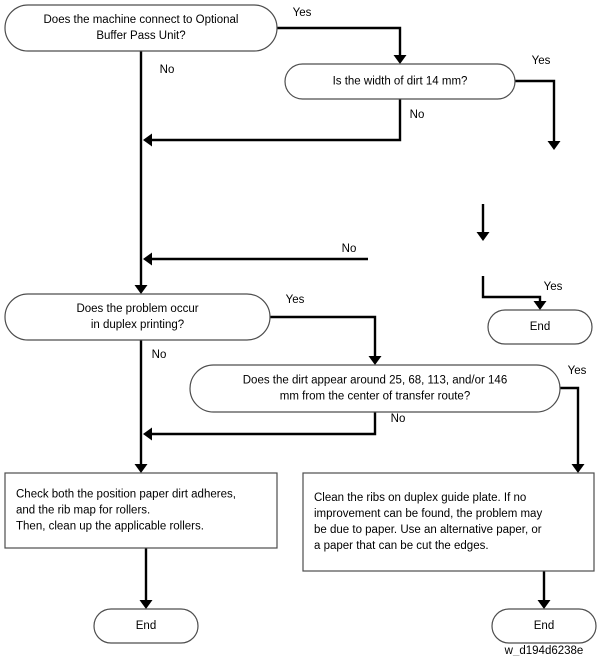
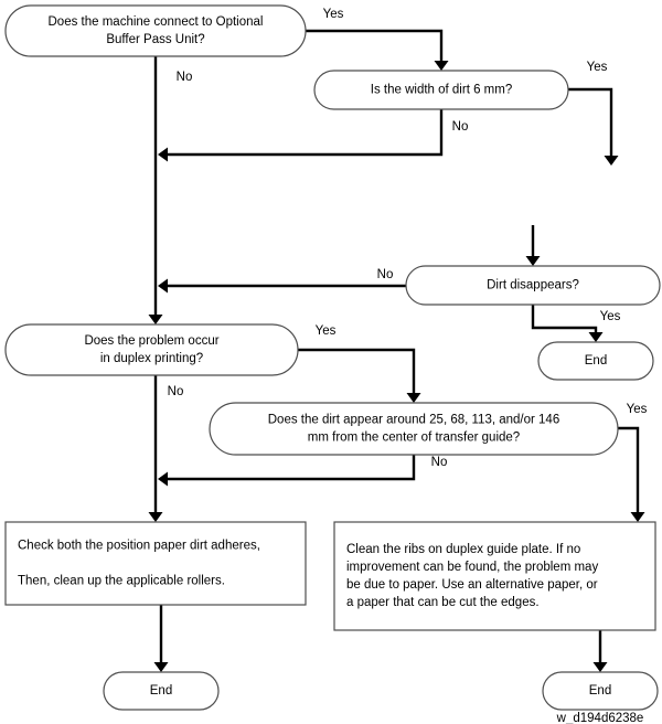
  Yes
  No
  Yes
  No
  No
  Yes
  Yes
  No
  Yes
  No
  Does the machine connect to Optional
  Buffer Pass Unit?
- Is the width of dirt 14 mm?
+ Is the width of dirt 6 mm?
+ Dirt disappears?
  End
  Does the problem occur
  in duplex printing?
  Does the dirt appear around 25, 68, 113, and/or 146
- mm from the center of transfer route?
+ mm from the center of transfer guide?
  Check both the position paper dirt adheres,
- and the rib map for rollers.
  Then, clean up the applicable rollers.
  Clean the ribs on duplex guide plate. If no
  improvement can be found, the problem may
  be due to paper. Use an alternative paper, or
  a paper that can be cut the edges.
  End
  End
  w_d194d6238e
